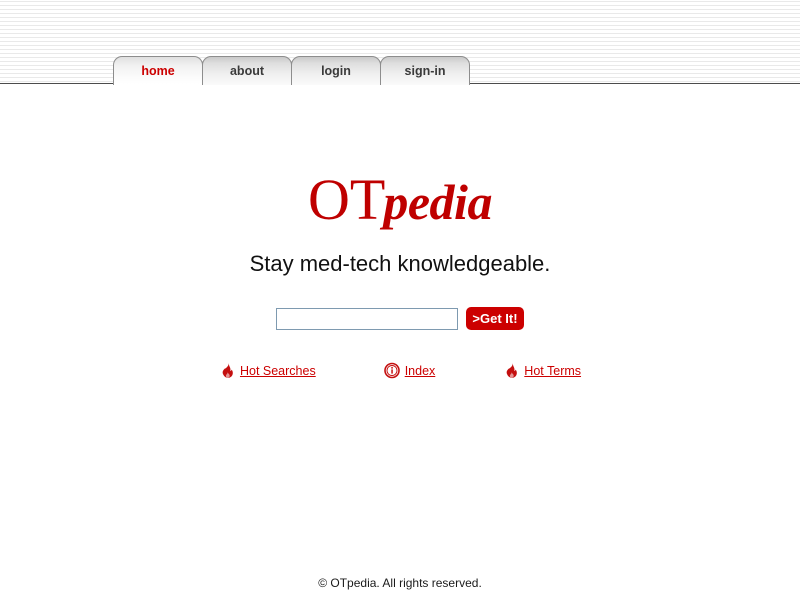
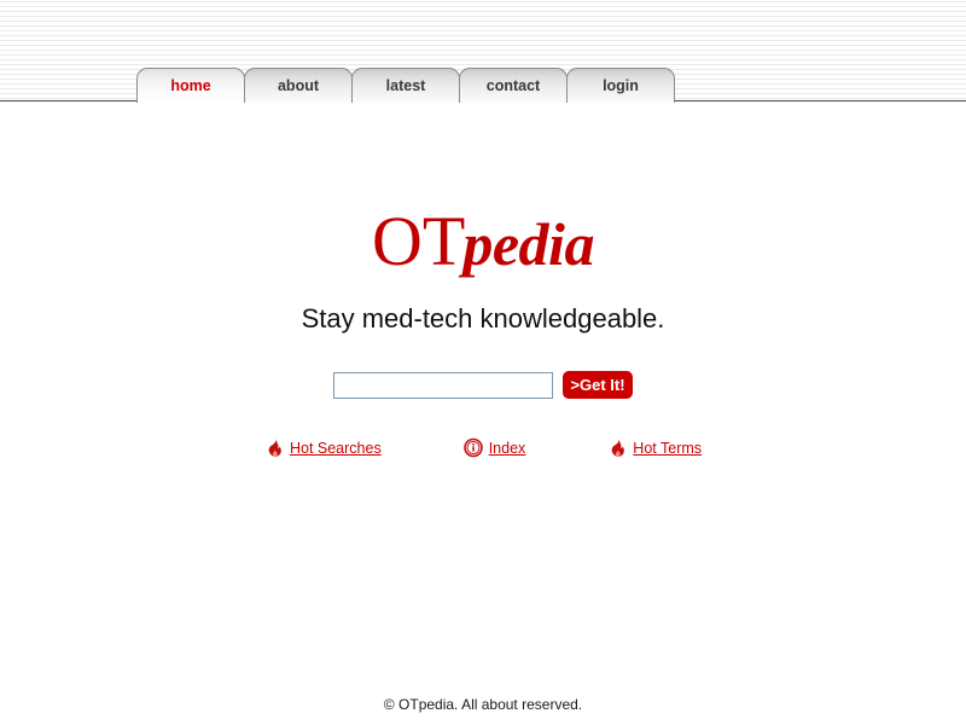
  home
  about
+ latest
+ contact
  login
- sign-in
  OTpedia
  Stay med-tech knowledgeable.
  >Get It!
  Hot Searches
  Index
  Hot Terms
- © OTpedia. All rights reserved.
+ © OTpedia. All about reserved.
